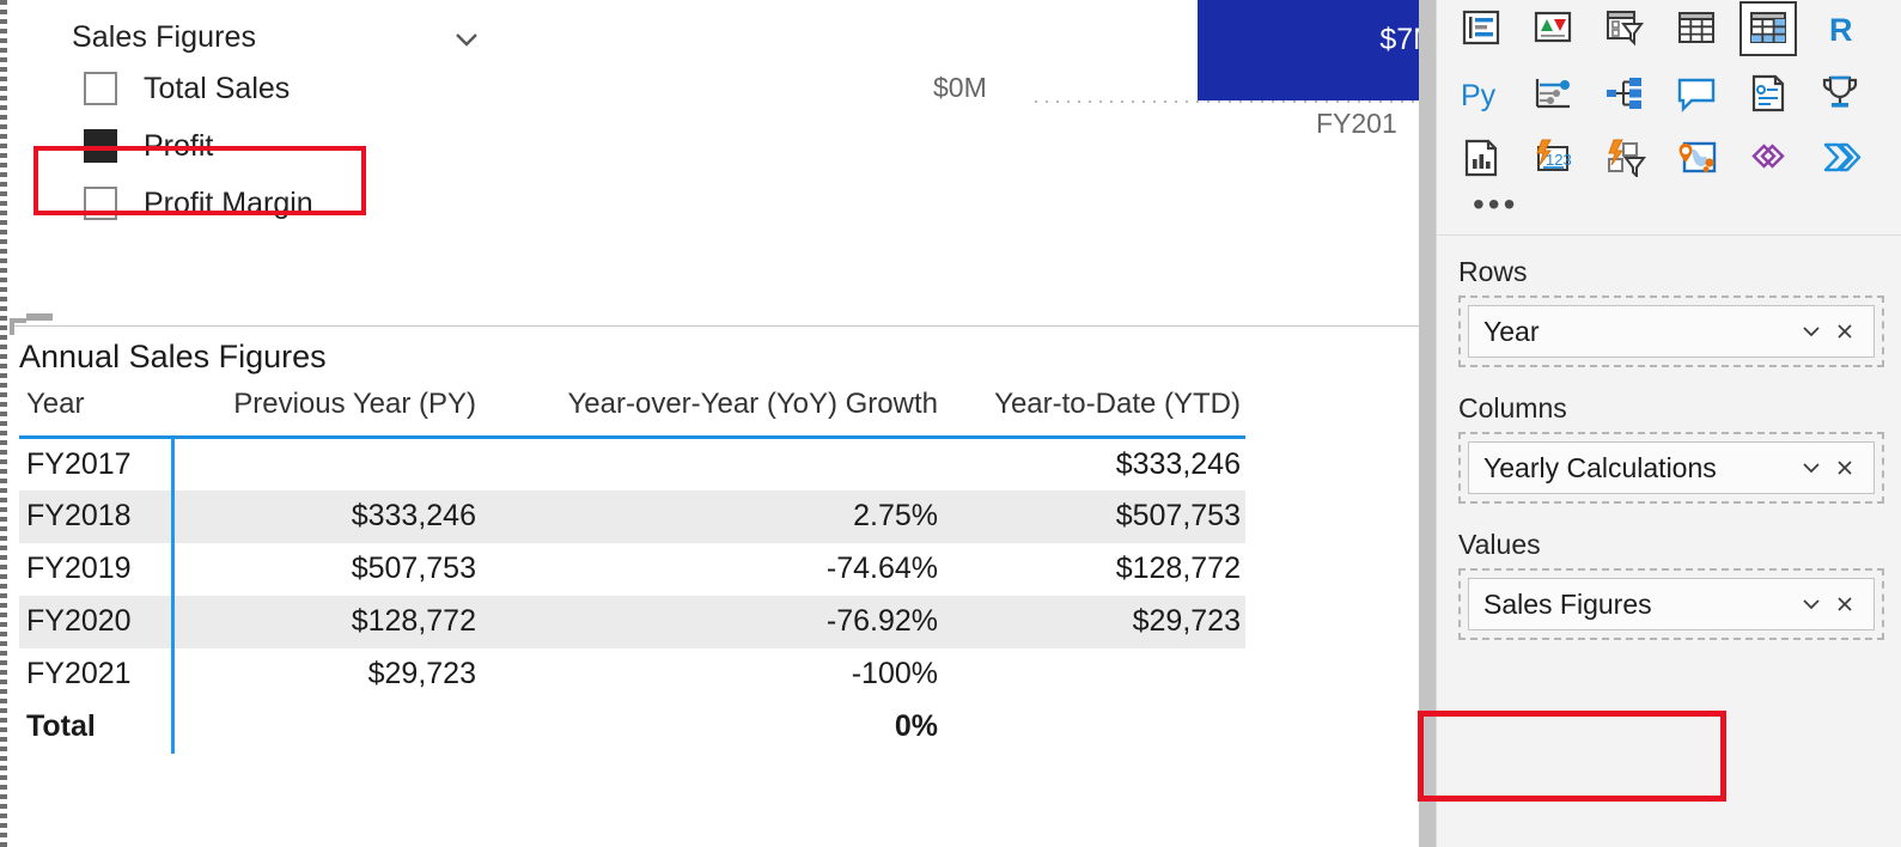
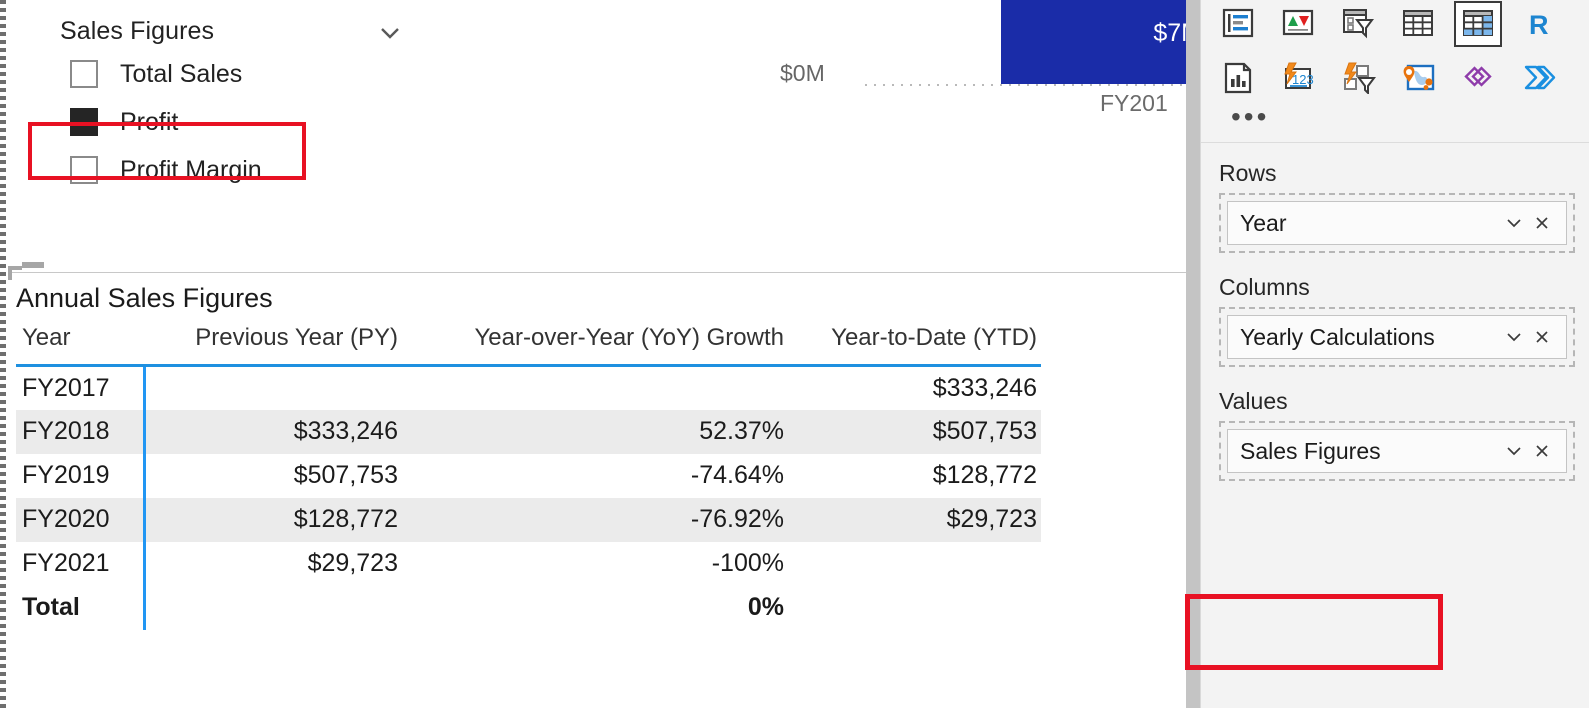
  Sales Figures
  Total Sales
  Profit
  Profit Margin
  $0M
  FY201
  Annual Sales Figures
  Year	Previous Year (PY)	Year-over-Year (YoY) Growth	Year-to-Date (YTD)
  FY2017			$333,246
- FY2018	$333,246	2.75%	$507,753
+ FY2018	$333,246	52.37%	$507,753
  FY2019	$507,753	-74.64%	$128,772
  FY2020	$128,772	-76.92%	$29,723
  FY2021	$29,723	-100%
  Total		0%
  R
- Py
  123
  •••
  Rows
  Year
  Columns
  Yearly Calculations
  Values
  Sales Figures
